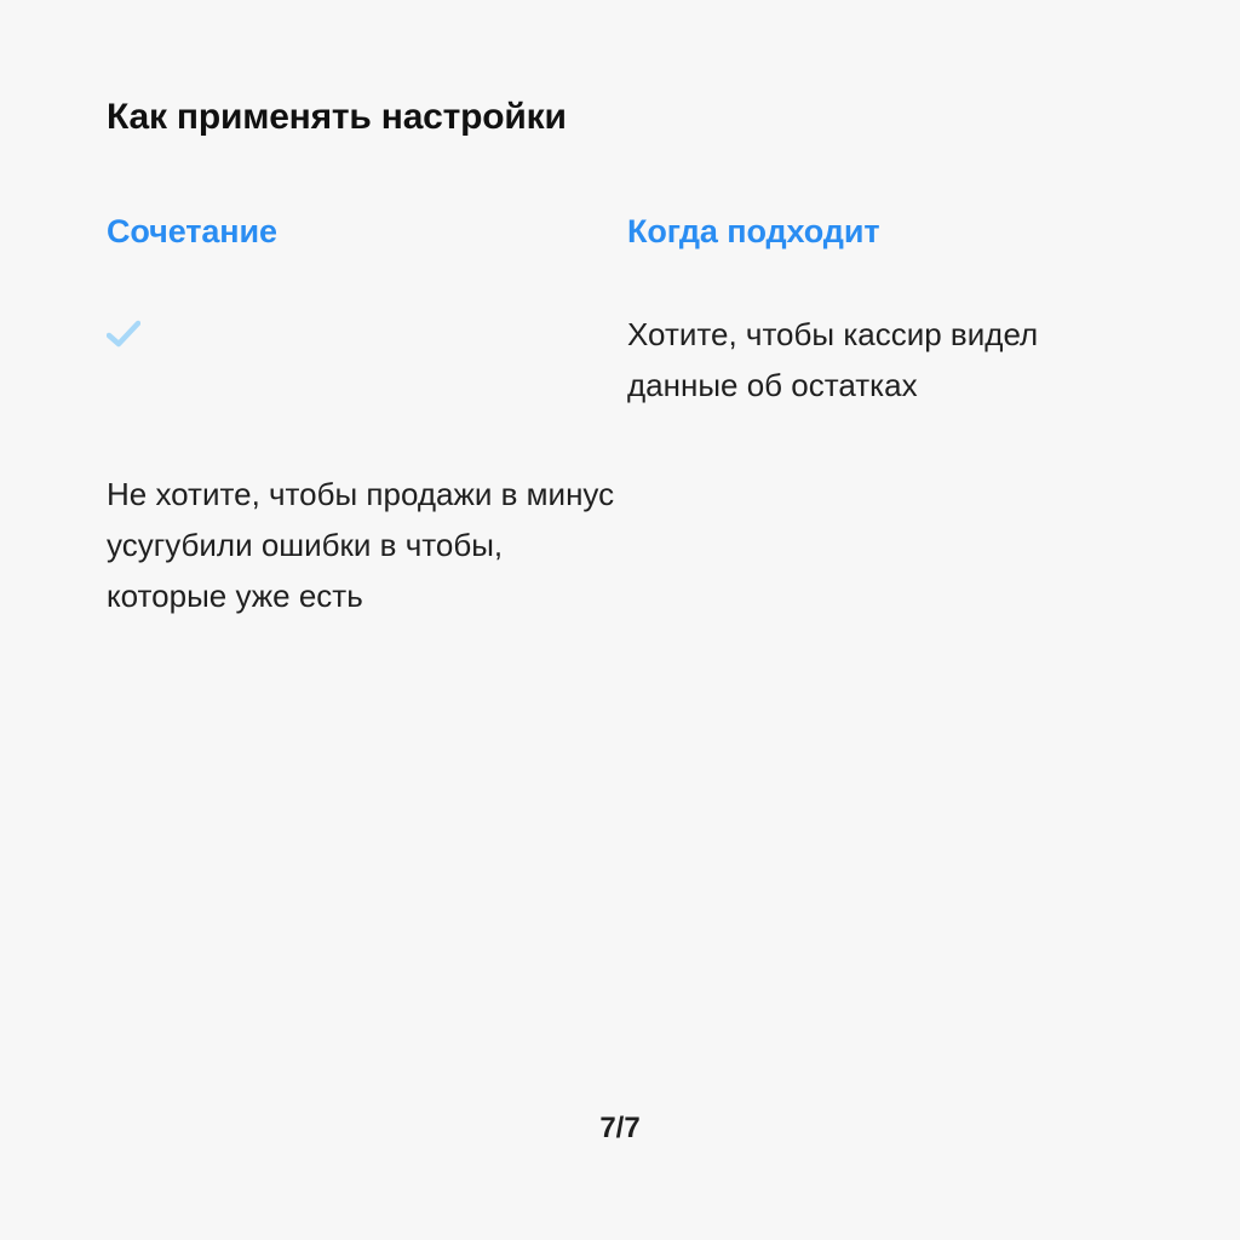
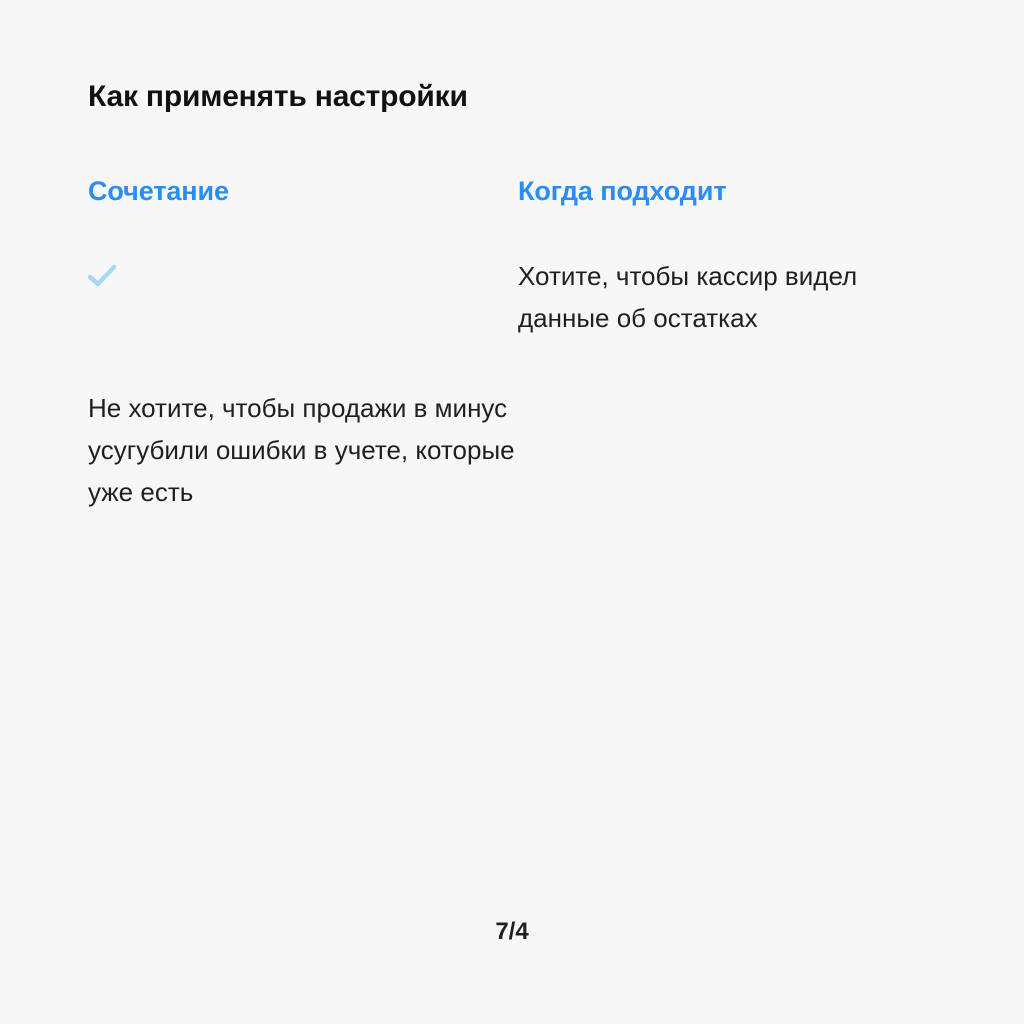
  Как применять настройки
  Сочетание
  Когда подходит
  Хотите, чтобы кассир видел данные об остатках
- Не хотите, чтобы продажи в минус усугубили ошибки в чтобы, которые уже есть
+ Не хотите, чтобы продажи в минус усугубили ошибки в учете, которые уже есть
- 7/7
+ 7/4
